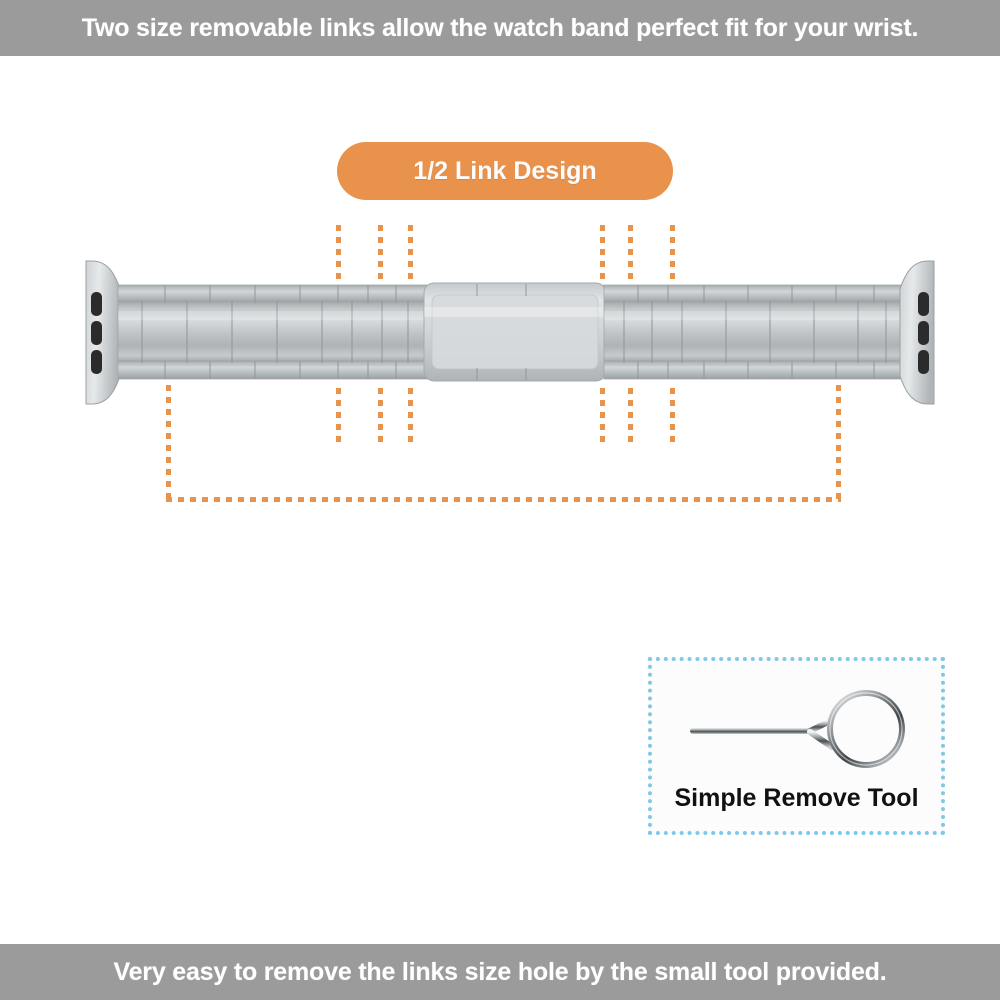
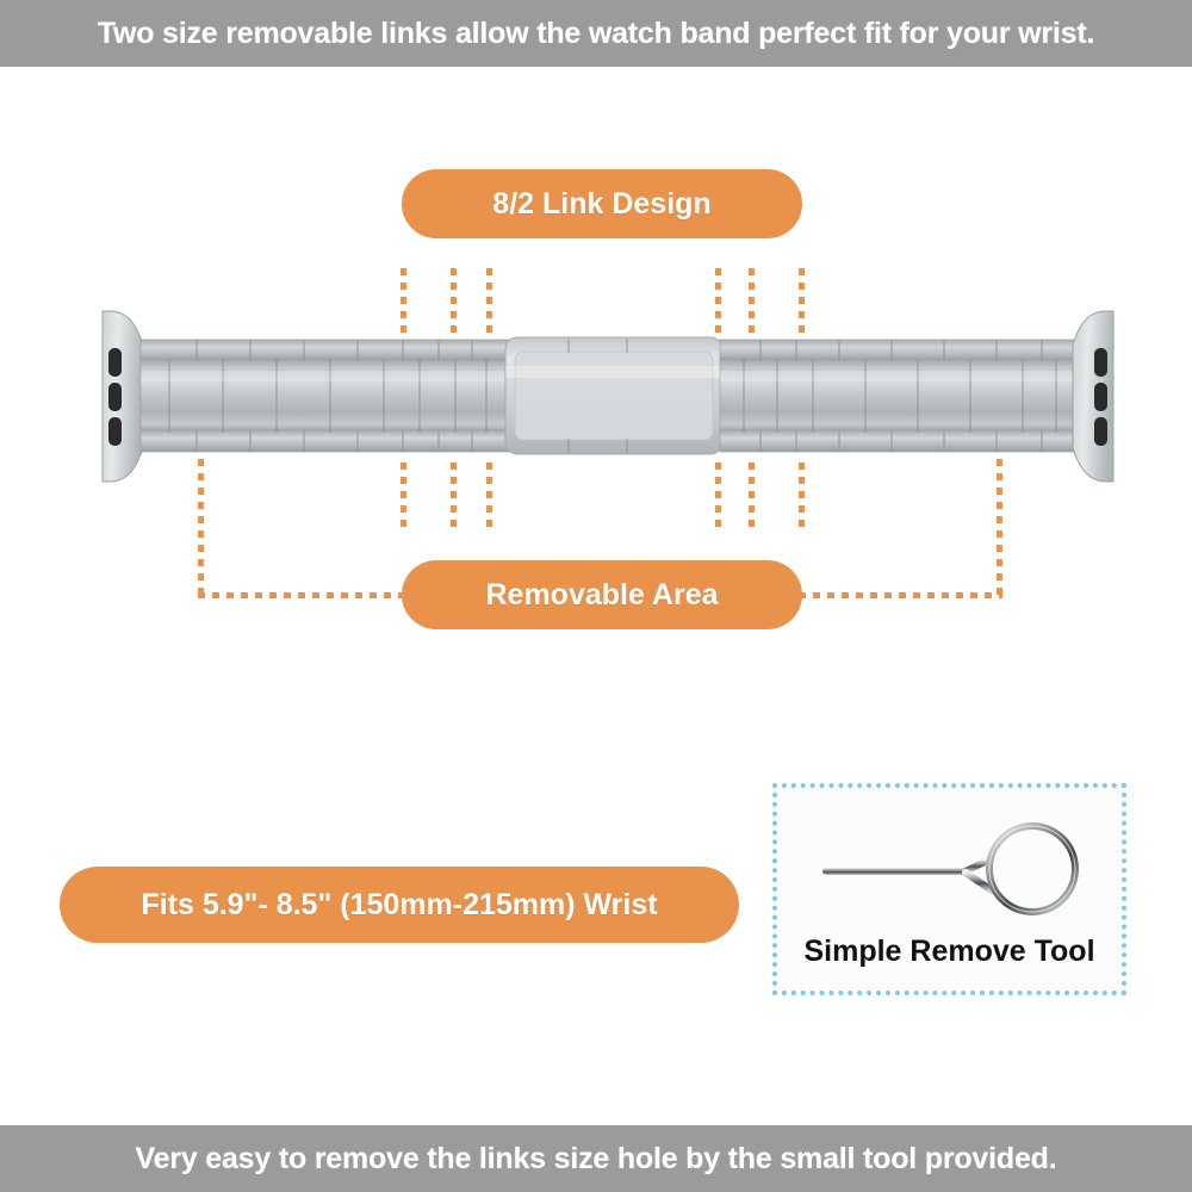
  Two size removable links allow the watch band perfect fit for your wrist.
- 1/2 Link Design
+ 8/2 Link Design
+ Removable Area
+ Fits 5.9"- 8.5" (150mm-215mm) Wrist
  Simple Remove Tool
  Very easy to remove the links size hole by the small tool provided.
